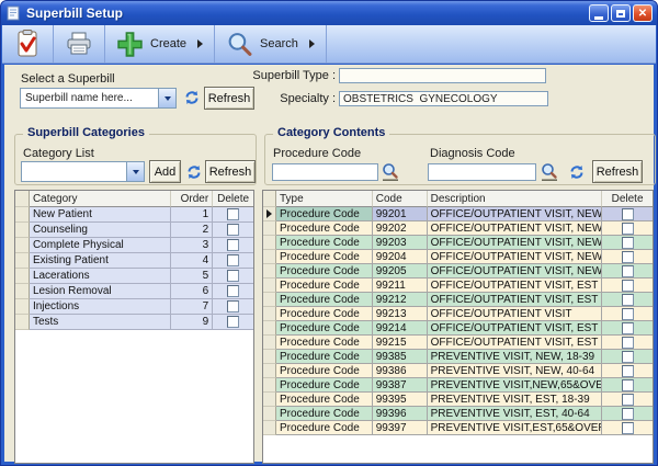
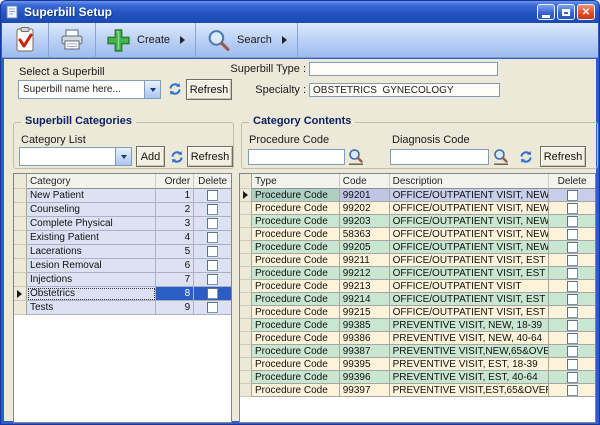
  Superbill Setup
  ✕
  Create
  Search
  Select a Superbill
  Superbill name here...
  Refresh
  Superbill Type :
  Specialty :
  OBSTETRICS GYNECOLOGY
  Superbill Categories
  Category List
  Add
  Refresh
  Category Contents
  Procedure Code
  Diagnosis Code
  Refresh
  Category
  Order
  Delete
  New Patient
  1
  Counseling
  2
  Complete Physical
  3
  Existing Patient
  4
  Lacerations
  5
  Lesion Removal
  6
  Injections
  7
+ Obstetrics
+ 8
  Tests
  9
  Type
  Code
  Description
  Delete
  Procedure Code
  99201
  OFFICE/OUTPATIENT VISIT, NEW
  Procedure Code
  99202
  OFFICE/OUTPATIENT VISIT, NEW
  Procedure Code
  99203
  OFFICE/OUTPATIENT VISIT, NEW
  Procedure Code
- 99204
+ 58363
  OFFICE/OUTPATIENT VISIT, NEW
  Procedure Code
  99205
  OFFICE/OUTPATIENT VISIT, NEW
  Procedure Code
  99211
  OFFICE/OUTPATIENT VISIT, EST
  Procedure Code
  99212
  OFFICE/OUTPATIENT VISIT, EST
  Procedure Code
  99213
  OFFICE/OUTPATIENT VISIT
  Procedure Code
  99214
  OFFICE/OUTPATIENT VISIT, EST
  Procedure Code
  99215
  OFFICE/OUTPATIENT VISIT, EST
  Procedure Code
  99385
  PREVENTIVE VISIT, NEW, 18-39
  Procedure Code
  99386
  PREVENTIVE VISIT, NEW, 40-64
  Procedure Code
  99387
  PREVENTIVE VISIT,NEW,65&OVE
  Procedure Code
  99395
  PREVENTIVE VISIT, EST, 18-39
  Procedure Code
  99396
  PREVENTIVE VISIT, EST, 40-64
  Procedure Code
  99397
  PREVENTIVE VISIT,EST,65&OVE
